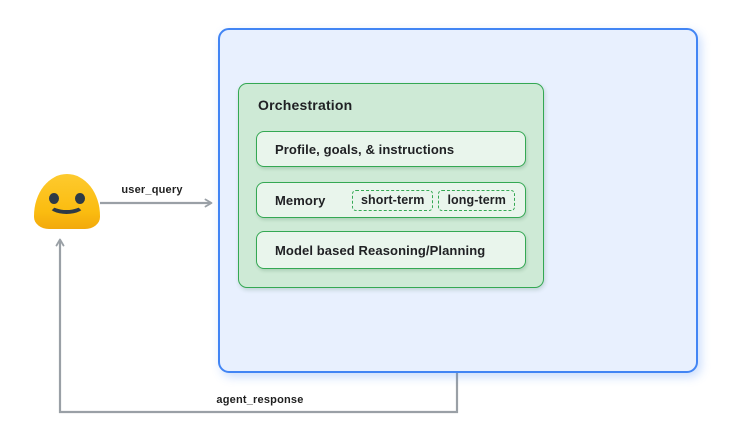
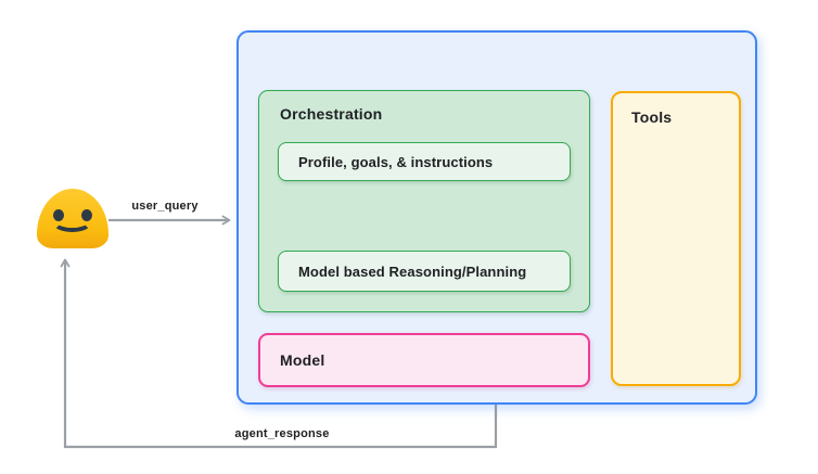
  user_query
  agent_response
  Orchestration
  Profile, goals, & instructions
- Memory
- short-term
- long-term
  Model based Reasoning/Planning
+ Model
+ Tools
